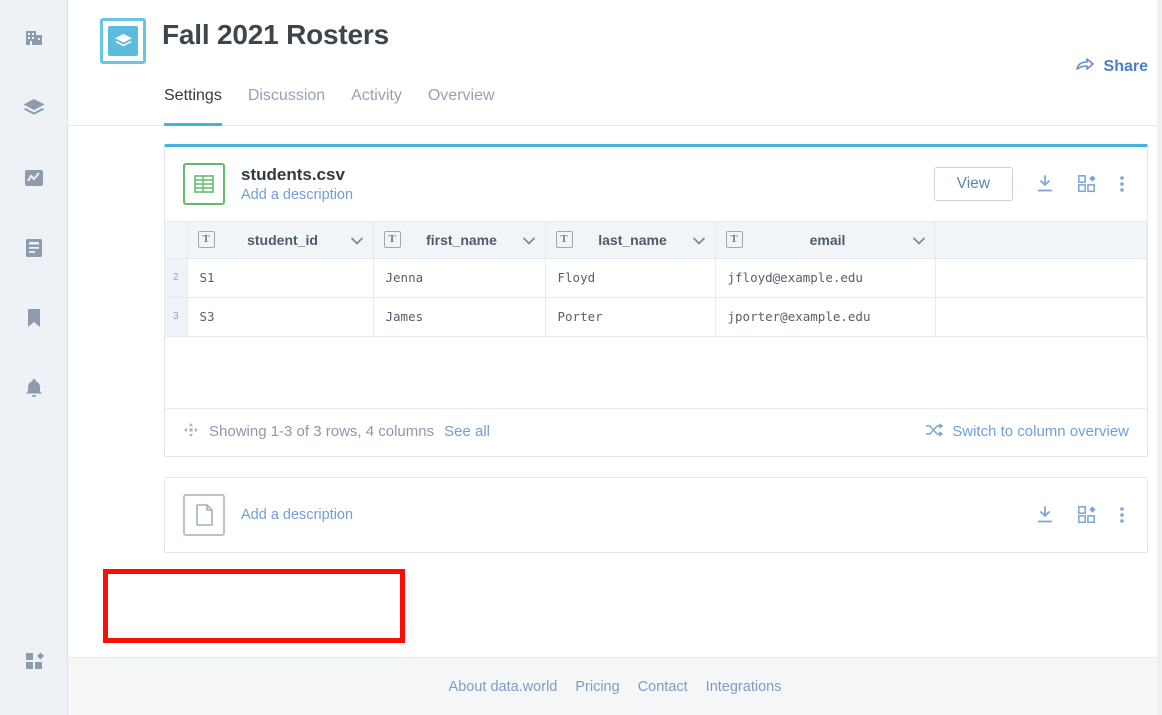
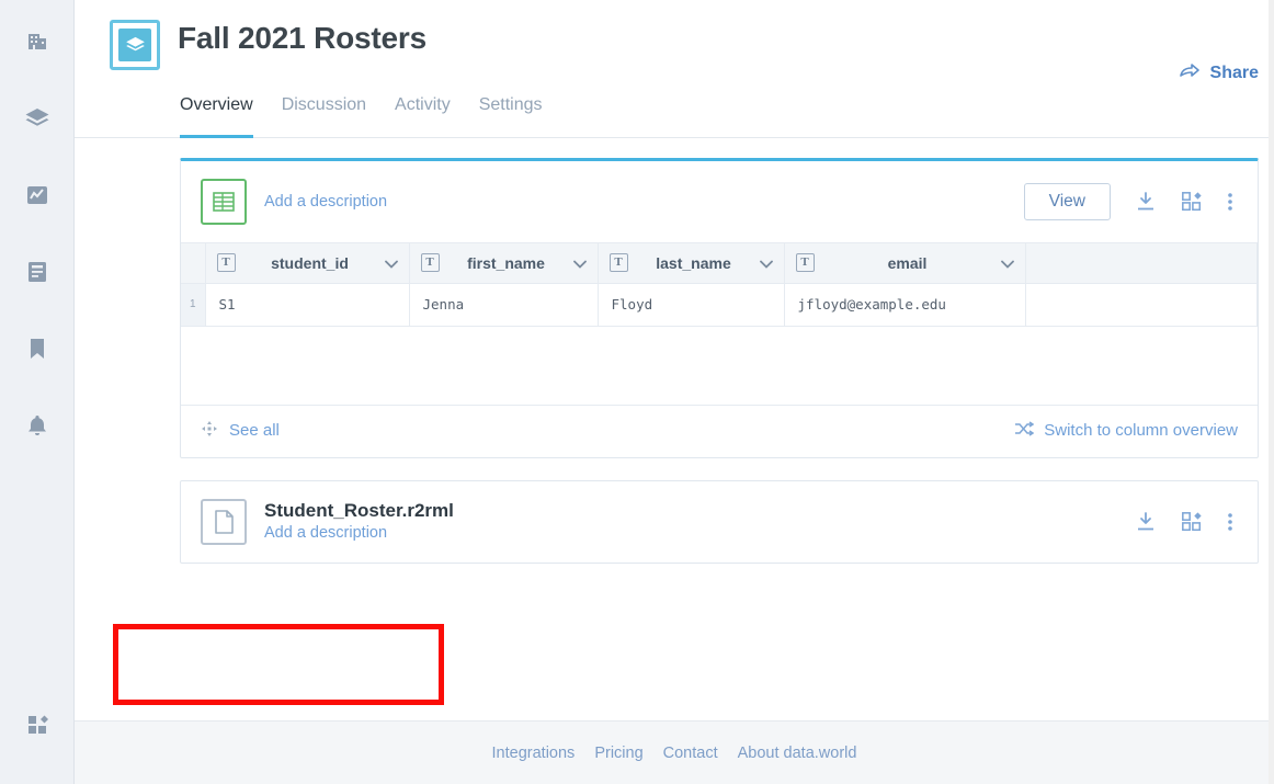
  Fall 2021 Rosters
  Share
- Settings
+ Overview
  Discussion
  Activity
- Overview
+ Settings
- students.csv
  Add a description
  View
  	T student_id	T first_name	T last_name	T email
- 2	S1	Jenna	Floyd	jfloyd@example.edu
+ 1	S1	Jenna	Floyd	jfloyd@example.edu
- 3	S3	James	Porter	jporter@example.edu
- Showing 1-3 of 3 rows, 4 columns
  See all
  Switch to column overview
+ Student_Roster.r2rml
  Add a description
- About data.world
+ Integrations
  Pricing
  Contact
- Integrations
+ About data.world
